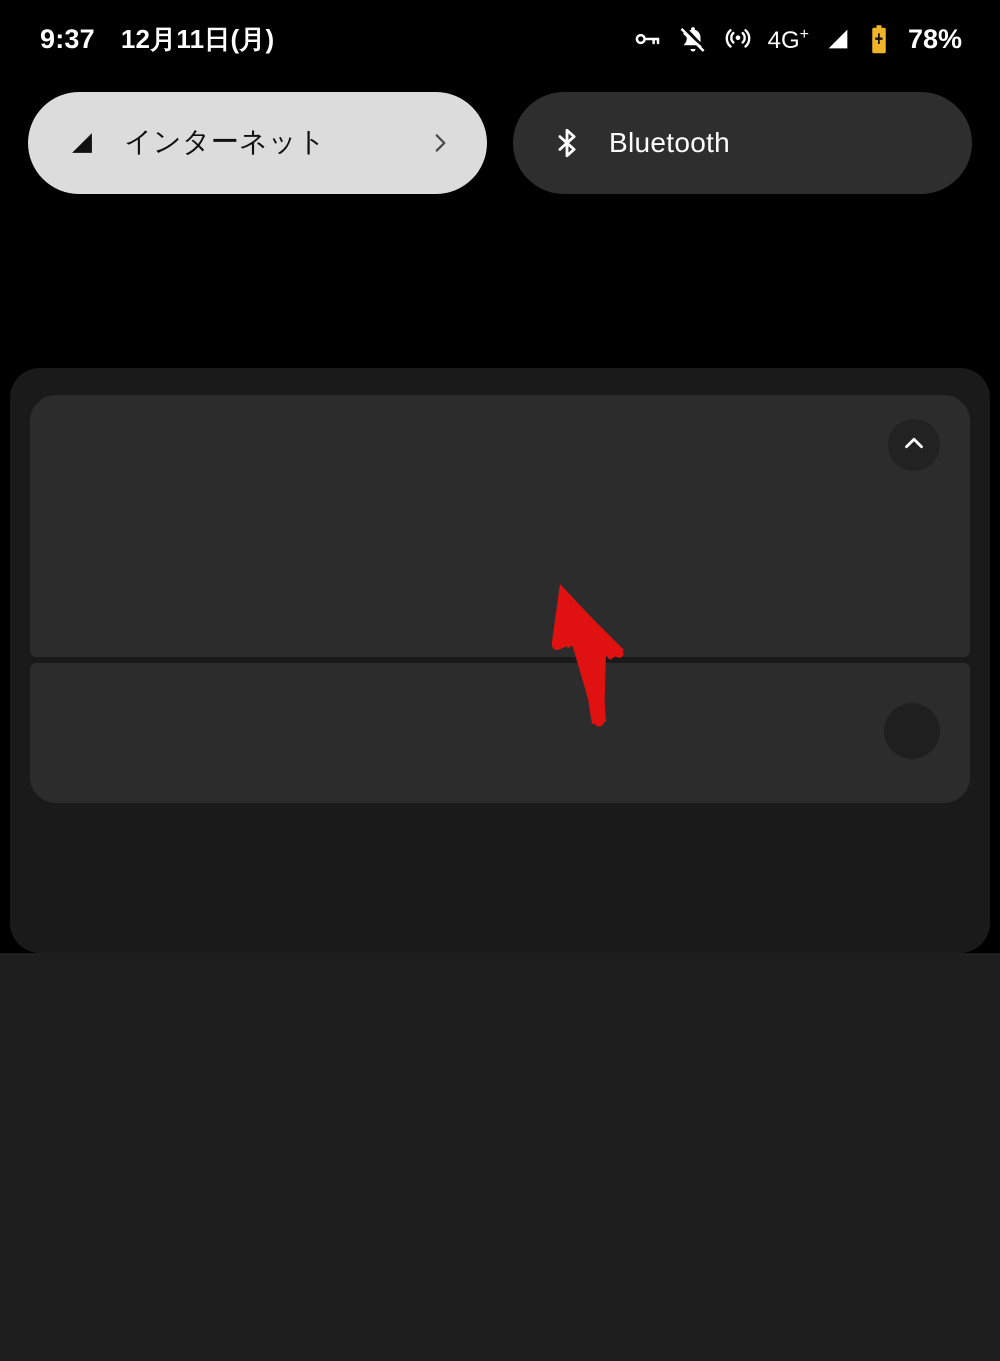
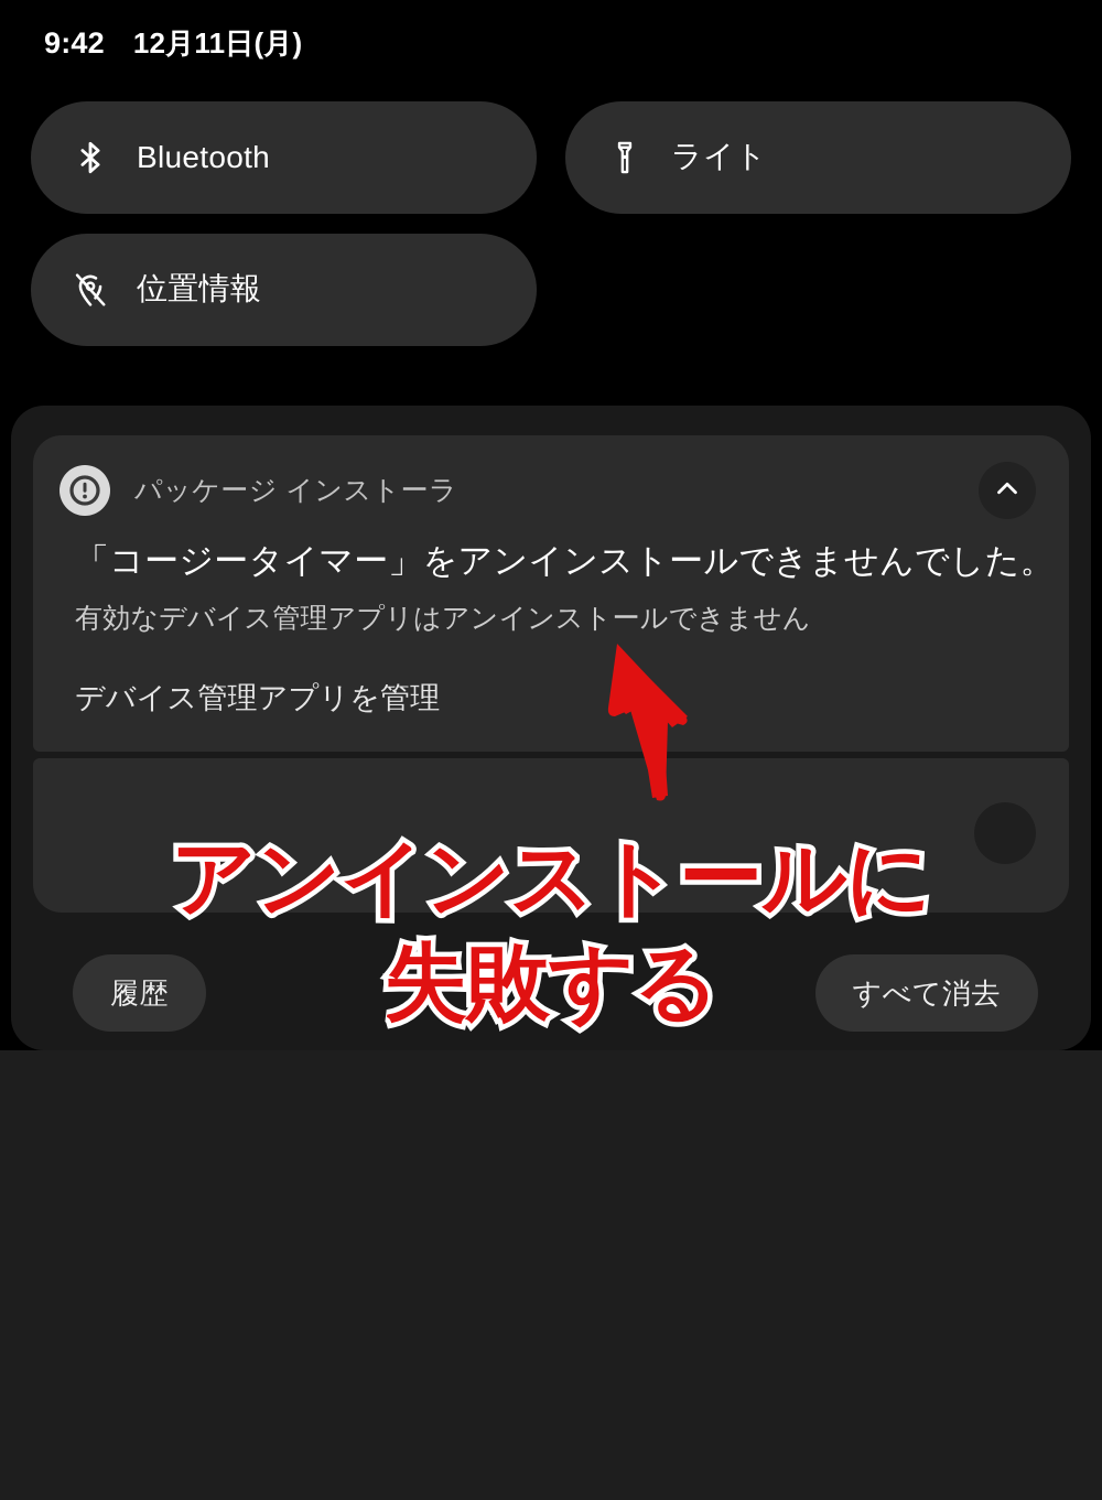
- 9:37
+ 9:42
  12月11日(月)
- 4G+
- 78%
- インターネット
  Bluetooth
+ ライト
+ 位置情報
+ パッケージ インストーラ
+ 「コージータイマー」をアンインストールできませんでした。
+ 有効なデバイス管理アプリはアンインストールできません
+ デバイス管理アプリを管理
+ 履歴
+ すべて消去
+ アンインストールに
+ 失敗する
